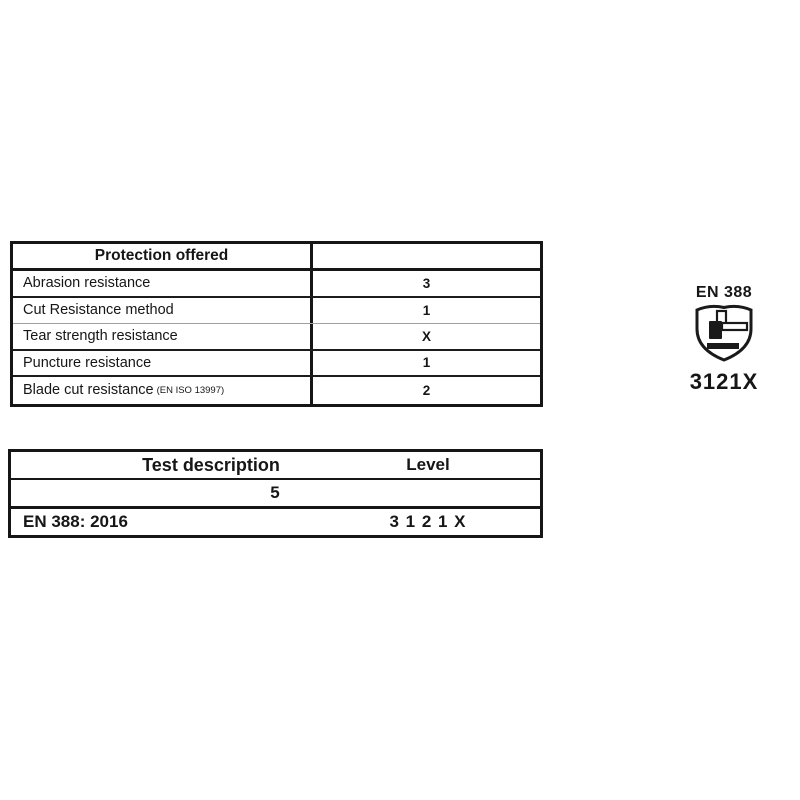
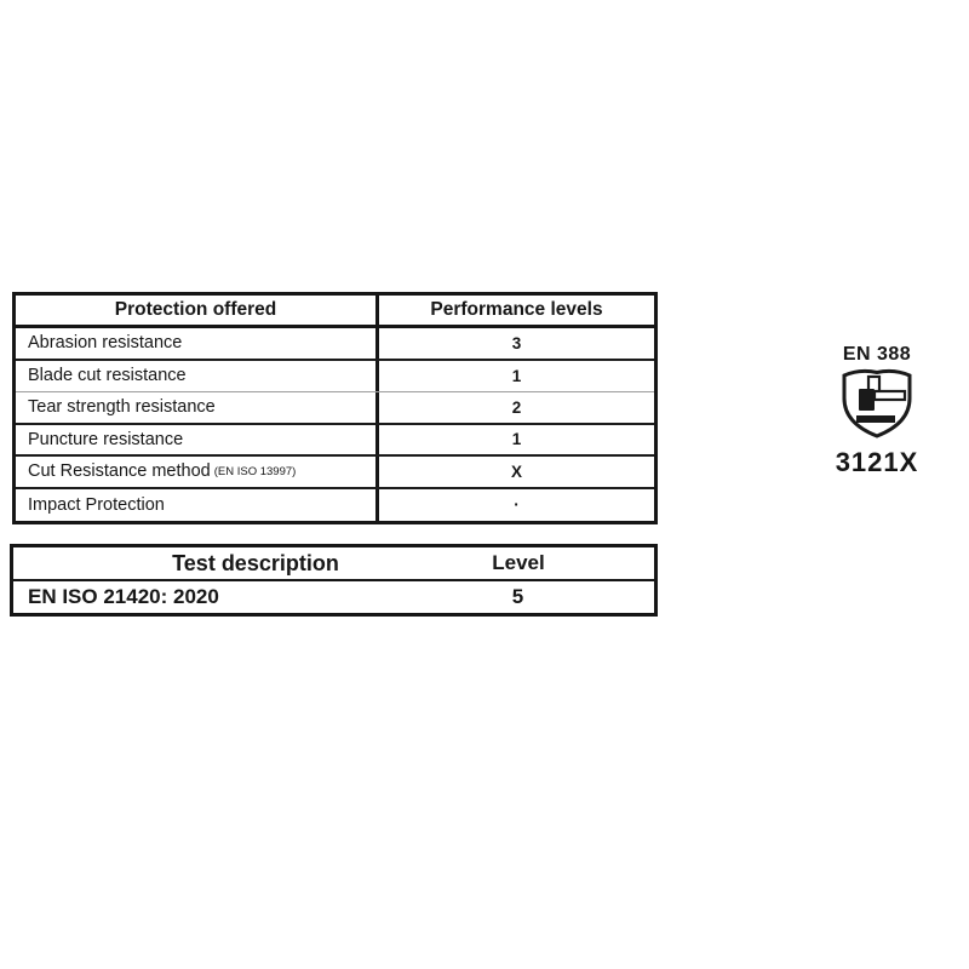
  Protection offered
+ Performance levels
  Abrasion resistance
  3
- Cut Resistance method
+ Blade cut resistance
  1
  Tear strength resistance
- X
+ 2
  Puncture resistance
  1
- Blade cut resistance
+ Cut Resistance method
  (EN ISO 13997)
- 2
+ X
+ Impact Protection
+ ·
  Test description
  Level
+ EN ISO 21420: 2020
  5
- EN 388: 2016
- 3 1 2 1 X
  EN 388
  3121X
